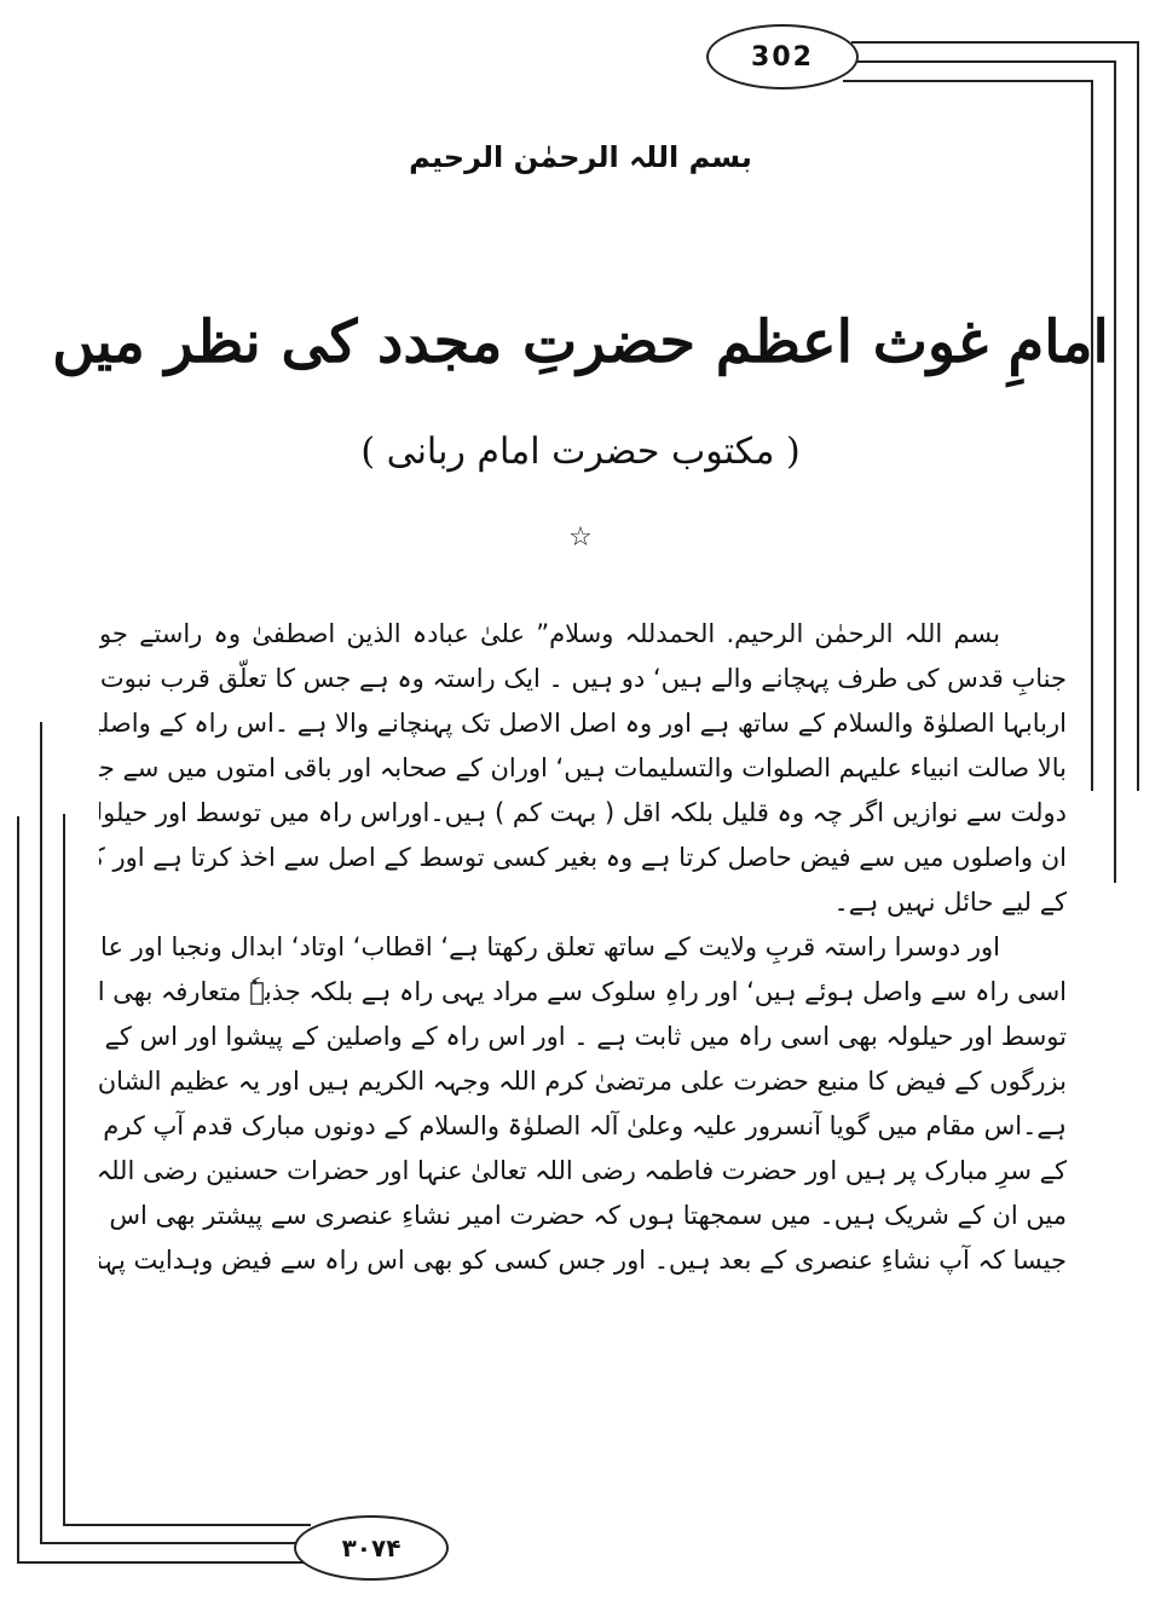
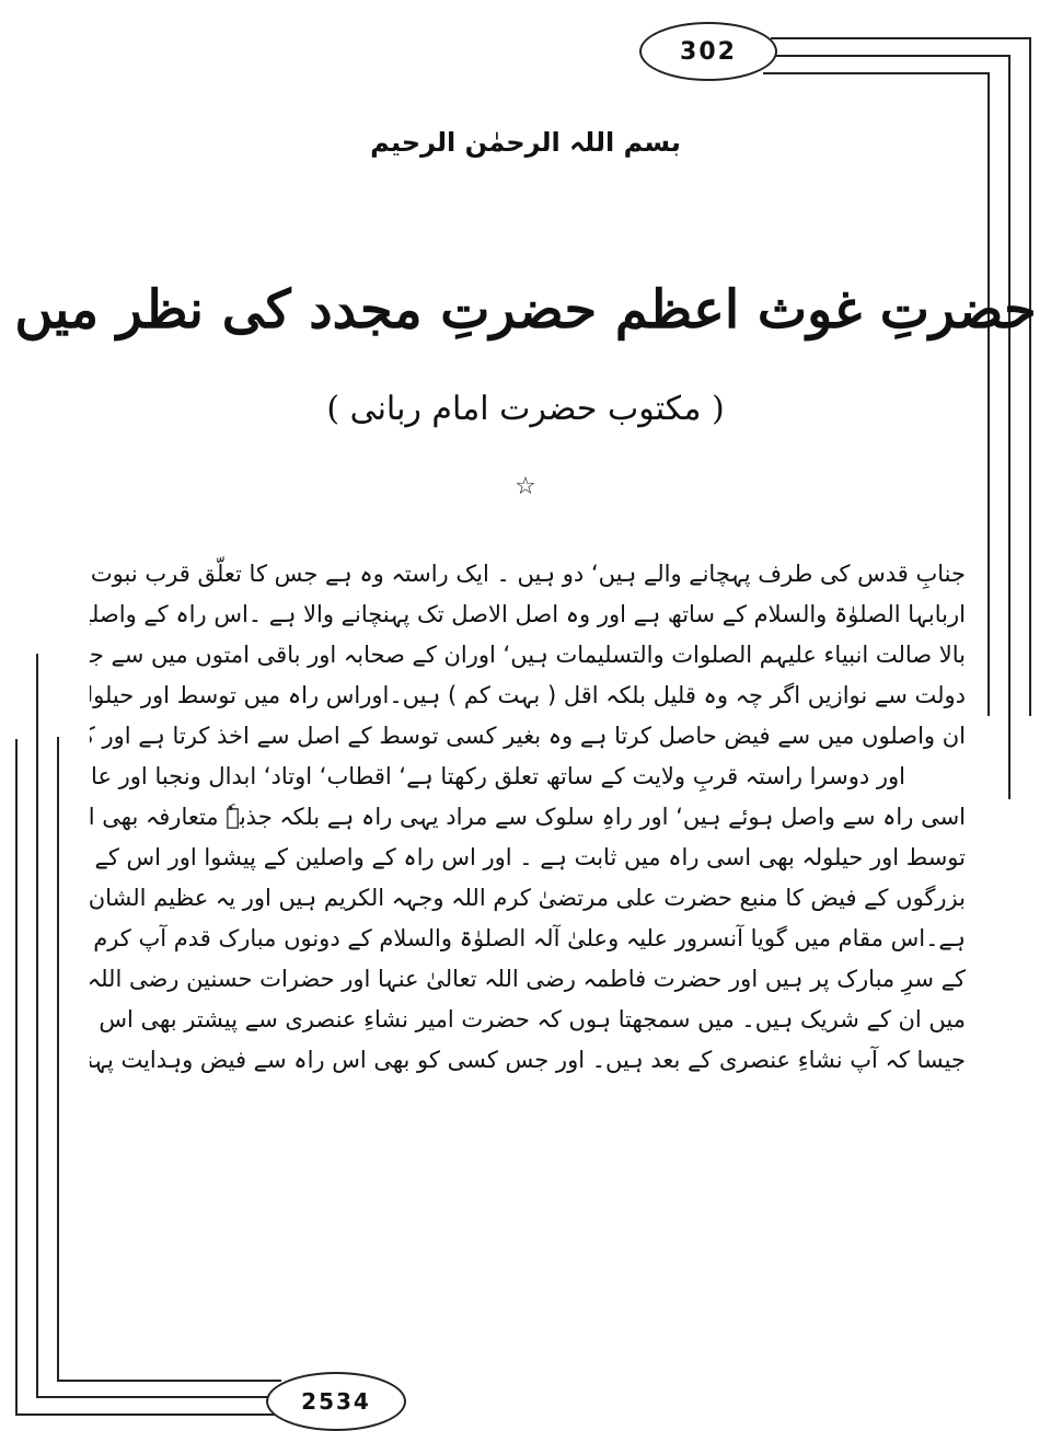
  302
- ۳۰۷۴
+ 2534
  بسم اللہ الرحمٰن الرحیم
- امامِ غوث اعظم حضرتِ مجدد کی نظر میں
+ حضرتِ غوث اعظم حضرتِ مجدد کی نظر میں
  ( مکتوب حضرت امام ربانی )
  ☆
- بسم اللہ الرحمٰن الرحیم. الحمدللہ وسلام” علیٰ عبادہ الذین اصطفیٰ وہ راستے جو
  جنابِ قدس کی طرف پہچانے والے ہیں‘ دو ہیں ۔ ایک راستہ وہ ہے جس کا تعلّق قرب نبوت
  اربابہا الصلوٰۃ والسلام کے ساتھ ہے اور وہ اصل الاصل تک پہنچانے والا ہے ۔اس راہ کے واصل
  بالا صالت انبیاء علیہم الصلوات والتسلیمات ہیں‘ اوران کے صحابہ اور باقی امتوں میں سے ج
  دولت سے نوازیں اگر چہ وہ قلیل بلکہ اقل ( بہت کم ) ہیں۔اوراس راہ میں توسط اور حیلول
  ان واصلوں میں سے فیض حاصل کرتا ہے وہ بغیر کسی توسط کے اصل سے اخذ کرتا ہے اور ک
- کے لیے حائل نہیں ہے۔
  اور دوسرا راستہ قربِ ولایت کے ساتھ تعلق رکھتا ہے‘ اقطاب‘ اوتاد‘ ابدال ونجبا اور عا
  اسی راہ سے واصل ہوئے ہیں‘ اور راہِ سلوک سے مراد یہی راہ ہے بلکہ جذبہٗ متعارفہ بھی ا
  توسط اور حیلولہ بھی اسی راہ میں ثابت ہے ۔ اور اس راہ کے واصلین کے پیشوا اور اس کے
  بزرگوں کے فیض کا منبع حضرت علی مرتضیٰ کرم اللہ وجہہ الکریم ہیں اور یہ عظیم الشان
  ہے۔اس مقام میں گویا آنسرور علیہ وعلیٰ آلہ الصلوٰۃ والسلام کے دونوں مبارک قدم آپ کرم
  کے سرِ مبارک پر ہیں اور حضرت فاطمہ رضی اللہ تعالیٰ عنہا اور حضرات حسنین رضی اللہ
  میں ان کے شریک ہیں۔ میں سمجھتا ہوں کہ حضرت امیر نشاءِ عنصری سے پیشتر بھی اس
  جیسا کہ آپ نشاءِ عنصری کے بعد ہیں۔ اور جس کسی کو بھی اس راہ سے فیض وہدایت پہن
